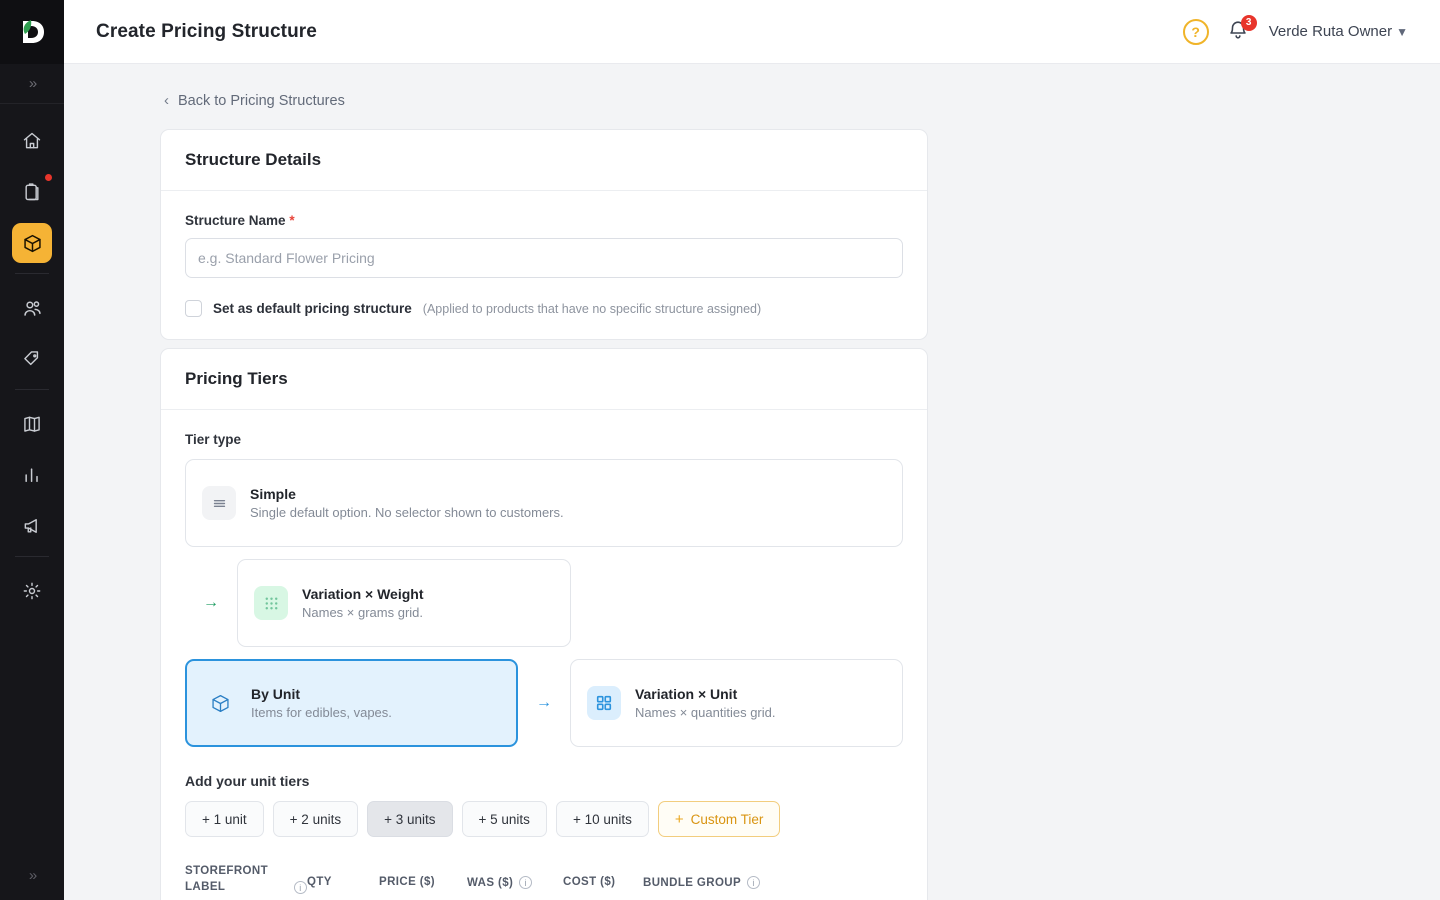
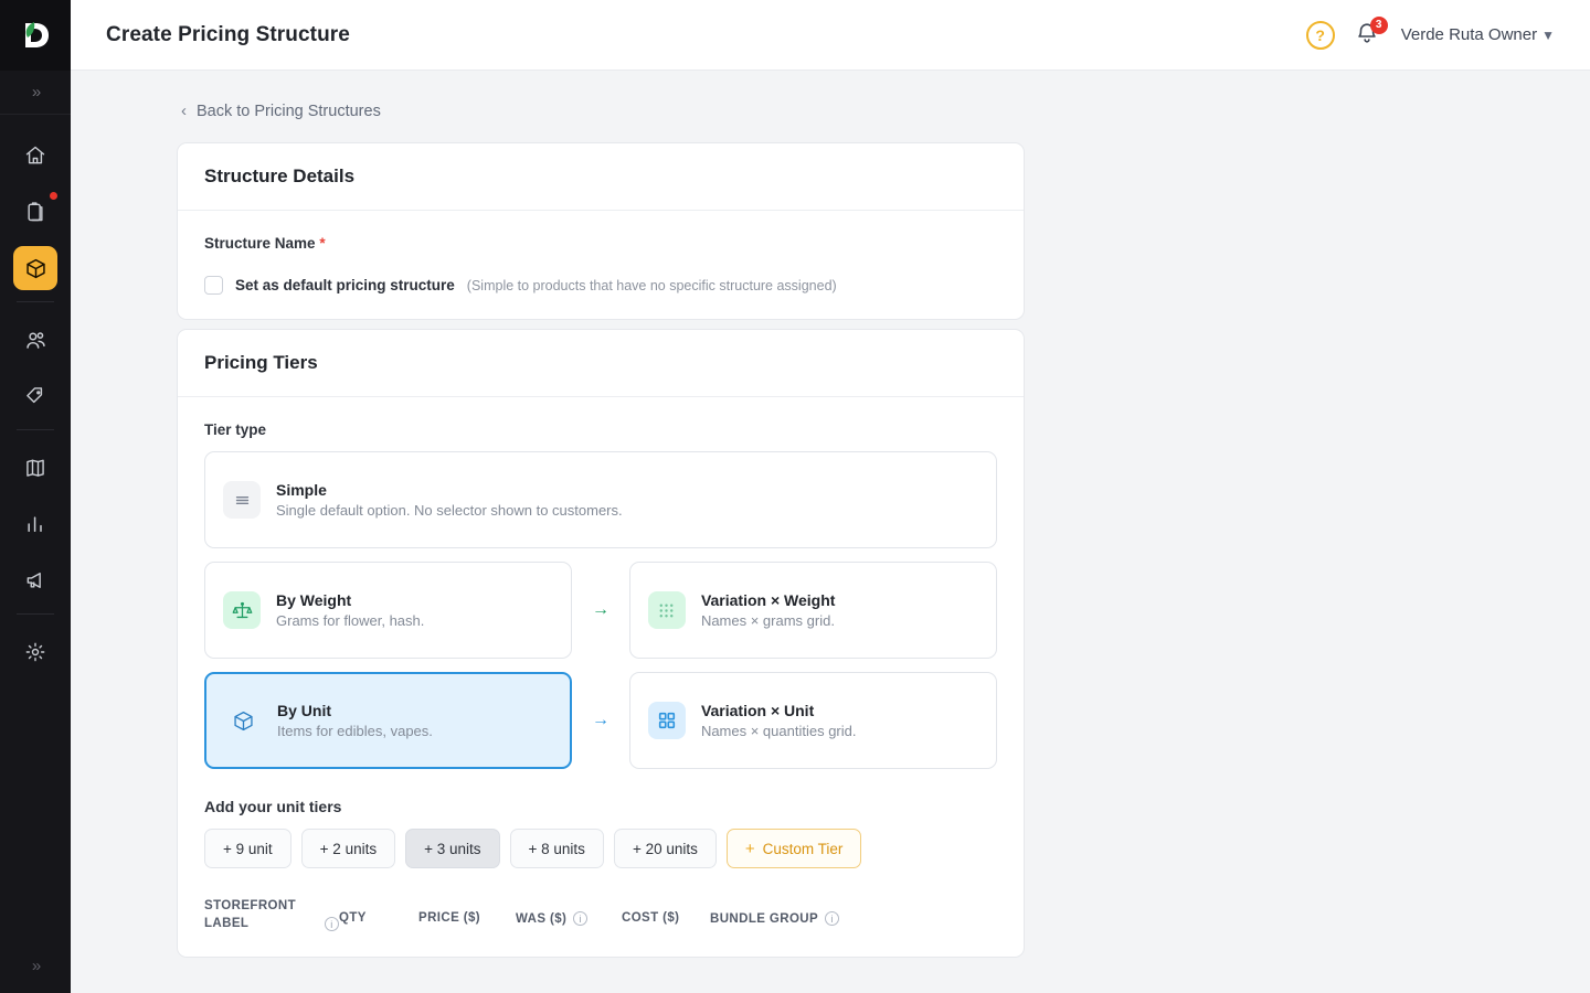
  »
  »
  Create Pricing Structure
  ?
  3
  Verde Ruta Owner
  ▼
  ‹
  Back to Pricing Structures
  Structure Details
  Structure Name *
- e.g. Standard Flower Pricing
  Set as default pricing structure
- (Applied to products that have no specific structure assigned)
+ (Simple to products that have no specific structure assigned)
  Pricing Tiers
  Tier type
  Simple
  Single default option. No selector shown to customers.
+ By Weight
+ Grams for flower, hash.
  →
  Variation × Weight
  Names × grams grid.
  By Unit
  Items for edibles, vapes.
  →
  Variation × Unit
  Names × quantities grid.
  Add your unit tiers
- + 1 unit
+ + 9 unit
  + 2 units
  + 3 units
- + 5 units
+ + 8 units
- + 10 units
+ + 20 units
  +
  Custom Tier
  STOREFRONT LABEL
  i
  QTY
  PRICE ($)
  WAS ($)
  i
  COST ($)
  BUNDLE GROUP
  i
